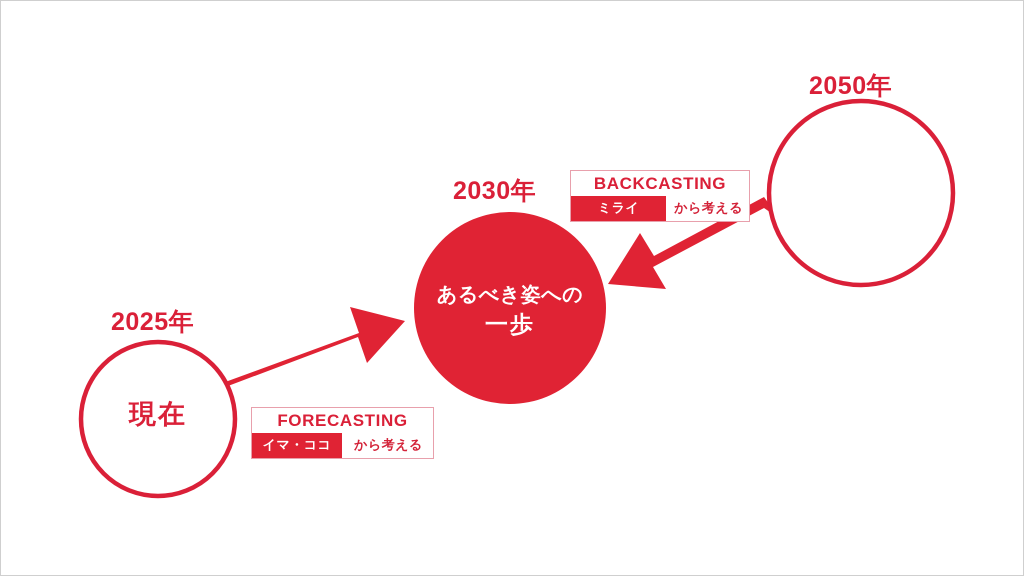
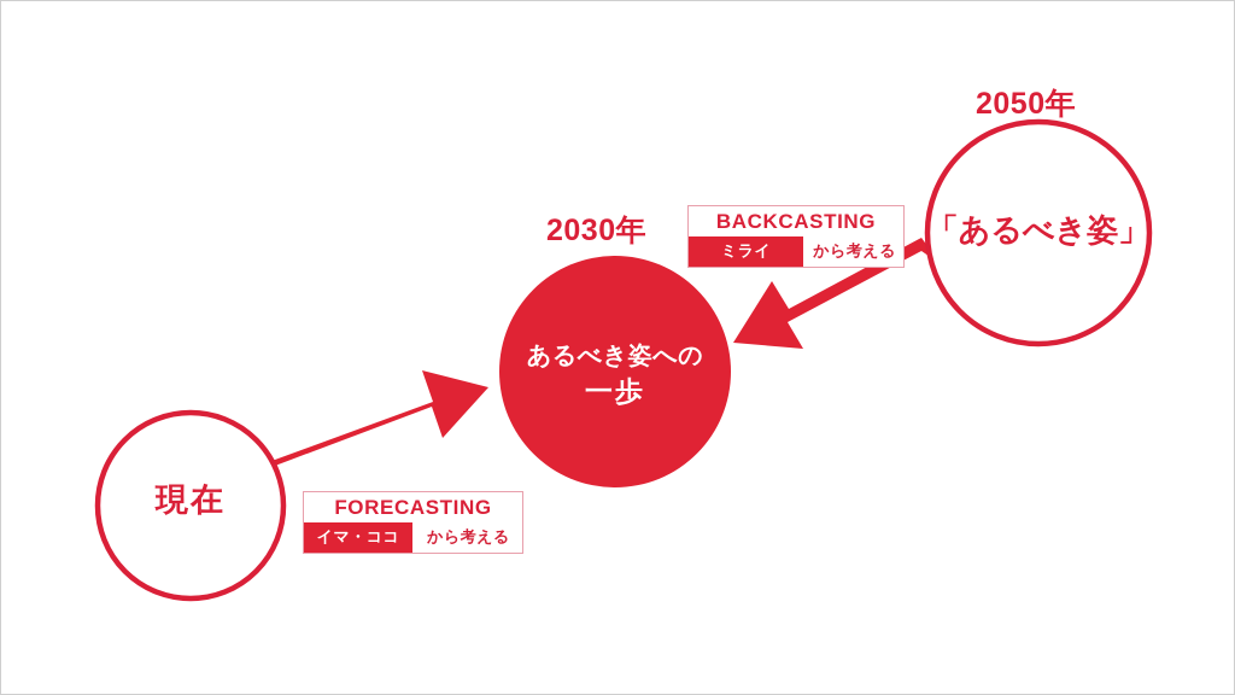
- 2025年
  2030年
  2050年
  現在
  あるべき姿への
  一歩
+ 「あるべき姿」
  FORECASTING
  イマ・ココ
  から考える
  BACKCASTING
  ミライ
  から考える
